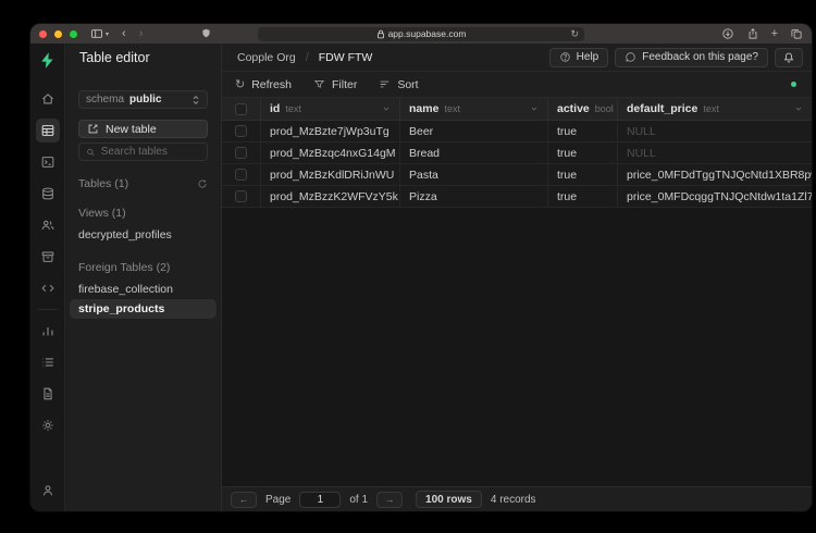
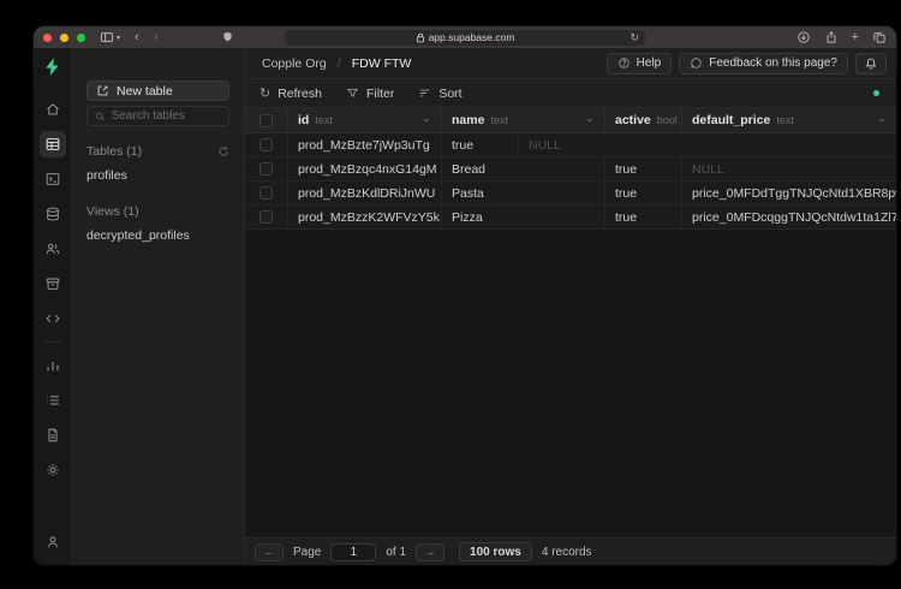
  ‹
  ›
  app.supabase.com
  ↻
  +
- Table editor
- schema
- public
  New table
  Search tables
  Tables (1)
+ profiles
  Views (1)
  decrypted_profiles
- Foreign Tables (2)
- firebase_collection
- stripe_products
  Copple Org
  /
  FDW FTW
  Help
  Feedback on this page?
  ↻
  Refresh
  Filter
  Sort
  id
  text
  name
  text
  active
  bool
  default_price
  text
  prod_MzBzte7jWp3uTg
- Beer
  true
  NULL
  prod_MzBzqc4nxG14gM
  Bread
  true
  NULL
  prod_MzBzKdlDRiJnWU
  Pasta
  true
  price_0MFDdTggTNJQcNtd1XBR8p
  prod_MzBzzK2WFVzY5k
  Pizza
  true
  price_0MFDcqggTNJQcNtdw1ta1Zl7
  ←
  Page
  1
  of 1
  →
  100 rows
  4 records
